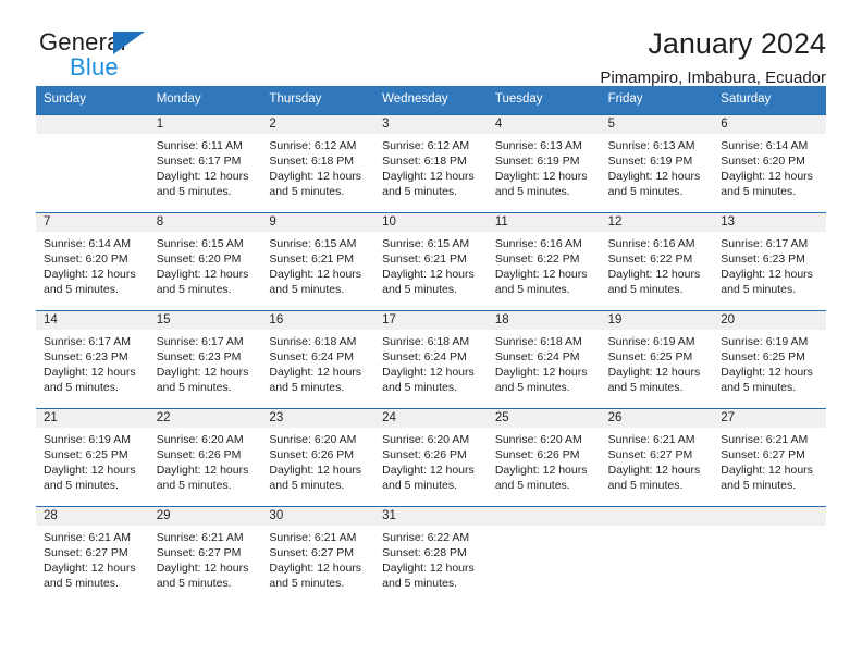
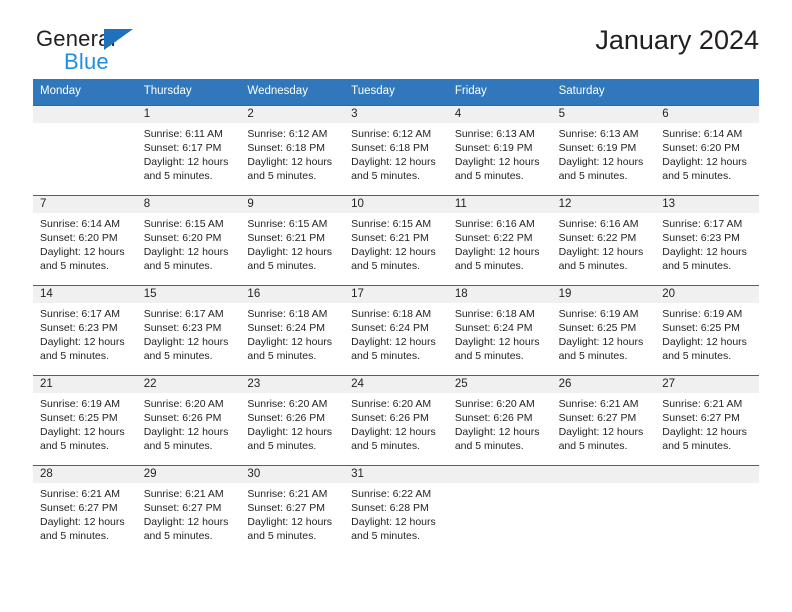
  General
  Blue
  January 2024
- Pimampiro, Imbabura, Ecuador
- Sunday
  Monday
  Thursday
  Wednesday
  Tuesday
  Friday
  Saturday
  1
  Sunrise: 6:11 AM
  Sunset: 6:17 PM
  Daylight: 12 hours
  and 5 minutes.
  2
  Sunrise: 6:12 AM
  Sunset: 6:18 PM
  Daylight: 12 hours
  and 5 minutes.
  3
  Sunrise: 6:12 AM
  Sunset: 6:18 PM
  Daylight: 12 hours
  and 5 minutes.
  4
  Sunrise: 6:13 AM
  Sunset: 6:19 PM
  Daylight: 12 hours
  and 5 minutes.
  5
  Sunrise: 6:13 AM
  Sunset: 6:19 PM
  Daylight: 12 hours
  and 5 minutes.
  6
  Sunrise: 6:14 AM
  Sunset: 6:20 PM
  Daylight: 12 hours
  and 5 minutes.
  7
  Sunrise: 6:14 AM
  Sunset: 6:20 PM
  Daylight: 12 hours
  and 5 minutes.
  8
  Sunrise: 6:15 AM
  Sunset: 6:20 PM
  Daylight: 12 hours
  and 5 minutes.
  9
  Sunrise: 6:15 AM
  Sunset: 6:21 PM
  Daylight: 12 hours
  and 5 minutes.
  10
  Sunrise: 6:15 AM
  Sunset: 6:21 PM
  Daylight: 12 hours
  and 5 minutes.
  11
  Sunrise: 6:16 AM
  Sunset: 6:22 PM
  Daylight: 12 hours
  and 5 minutes.
  12
  Sunrise: 6:16 AM
  Sunset: 6:22 PM
  Daylight: 12 hours
  and 5 minutes.
  13
  Sunrise: 6:17 AM
  Sunset: 6:23 PM
  Daylight: 12 hours
  and 5 minutes.
  14
  Sunrise: 6:17 AM
  Sunset: 6:23 PM
  Daylight: 12 hours
  and 5 minutes.
  15
  Sunrise: 6:17 AM
  Sunset: 6:23 PM
  Daylight: 12 hours
  and 5 minutes.
  16
  Sunrise: 6:18 AM
  Sunset: 6:24 PM
  Daylight: 12 hours
  and 5 minutes.
  17
  Sunrise: 6:18 AM
  Sunset: 6:24 PM
  Daylight: 12 hours
  and 5 minutes.
  18
  Sunrise: 6:18 AM
  Sunset: 6:24 PM
  Daylight: 12 hours
  and 5 minutes.
  19
  Sunrise: 6:19 AM
  Sunset: 6:25 PM
  Daylight: 12 hours
  and 5 minutes.
  20
  Sunrise: 6:19 AM
  Sunset: 6:25 PM
  Daylight: 12 hours
  and 5 minutes.
  21
  Sunrise: 6:19 AM
  Sunset: 6:25 PM
  Daylight: 12 hours
  and 5 minutes.
  22
  Sunrise: 6:20 AM
  Sunset: 6:26 PM
  Daylight: 12 hours
  and 5 minutes.
  23
  Sunrise: 6:20 AM
  Sunset: 6:26 PM
  Daylight: 12 hours
  and 5 minutes.
  24
  Sunrise: 6:20 AM
  Sunset: 6:26 PM
  Daylight: 12 hours
  and 5 minutes.
  25
  Sunrise: 6:20 AM
  Sunset: 6:26 PM
  Daylight: 12 hours
  and 5 minutes.
  26
  Sunrise: 6:21 AM
  Sunset: 6:27 PM
  Daylight: 12 hours
  and 5 minutes.
  27
  Sunrise: 6:21 AM
  Sunset: 6:27 PM
  Daylight: 12 hours
  and 5 minutes.
  28
  Sunrise: 6:21 AM
  Sunset: 6:27 PM
  Daylight: 12 hours
  and 5 minutes.
  29
  Sunrise: 6:21 AM
  Sunset: 6:27 PM
  Daylight: 12 hours
  and 5 minutes.
  30
  Sunrise: 6:21 AM
  Sunset: 6:27 PM
  Daylight: 12 hours
  and 5 minutes.
  31
  Sunrise: 6:22 AM
  Sunset: 6:28 PM
  Daylight: 12 hours
  and 5 minutes.
